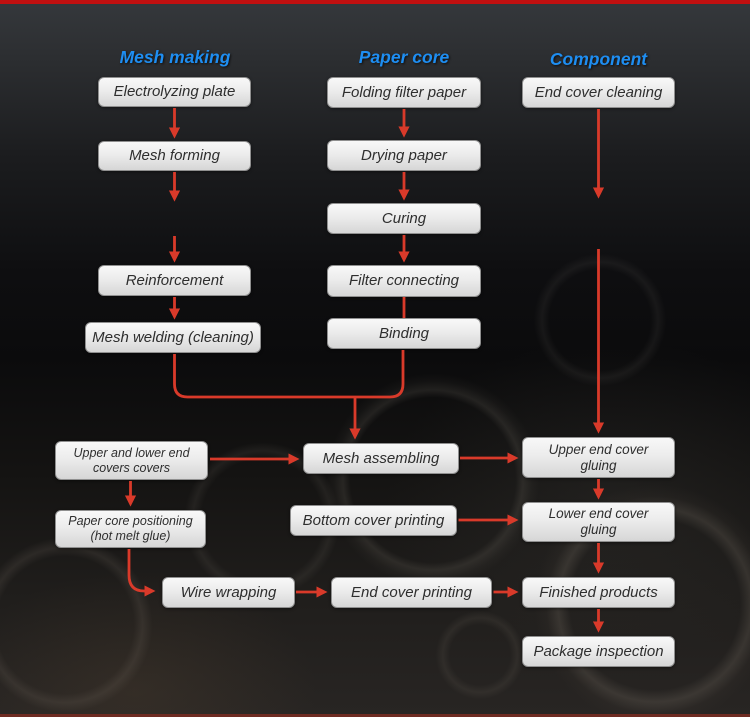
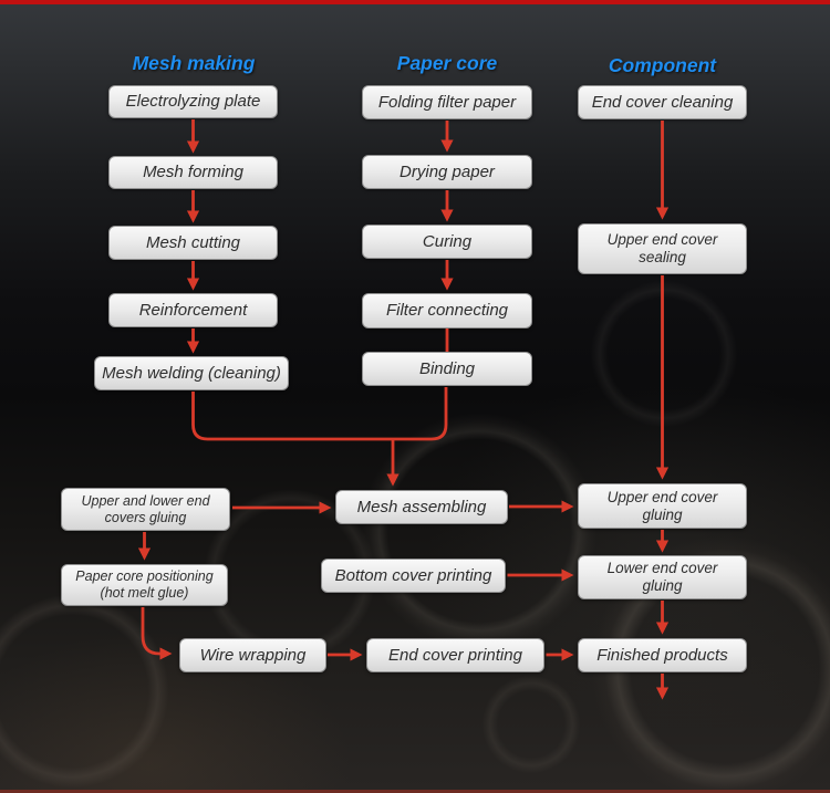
  Mesh making
  Paper core
  Component
  Electrolyzing plate
  Mesh forming
+ Mesh cutting
  Reinforcement
  Mesh welding (cleaning)
  Folding filter paper
  Drying paper
  Curing
  Filter connecting
  Binding
  End cover cleaning
+ Upper end cover sealing
- Upper and lower end covers covers
+ Upper and lower end covers gluing
  Mesh assembling
  Upper end cover gluing
  Paper core positioning (hot melt glue)
  Bottom cover printing
  Lower end cover gluing
  Wire wrapping
  End cover printing
  Finished products
- Package inspection
